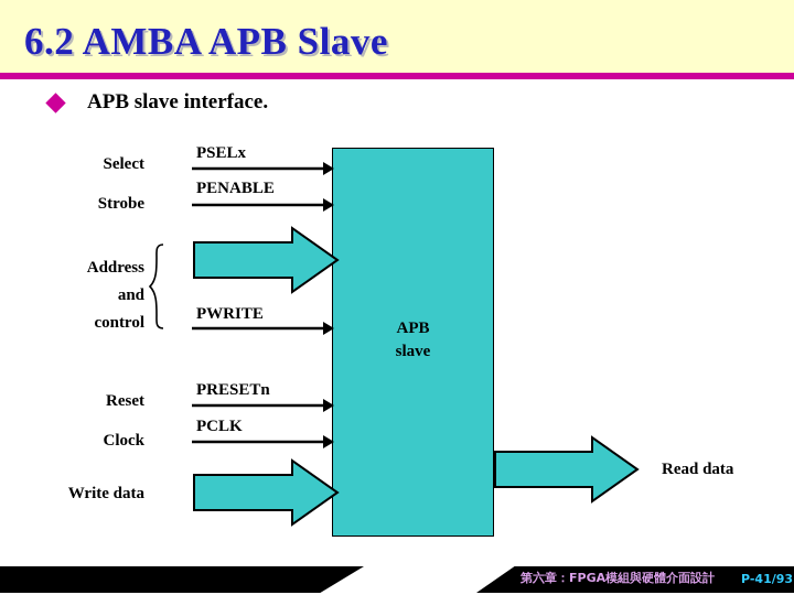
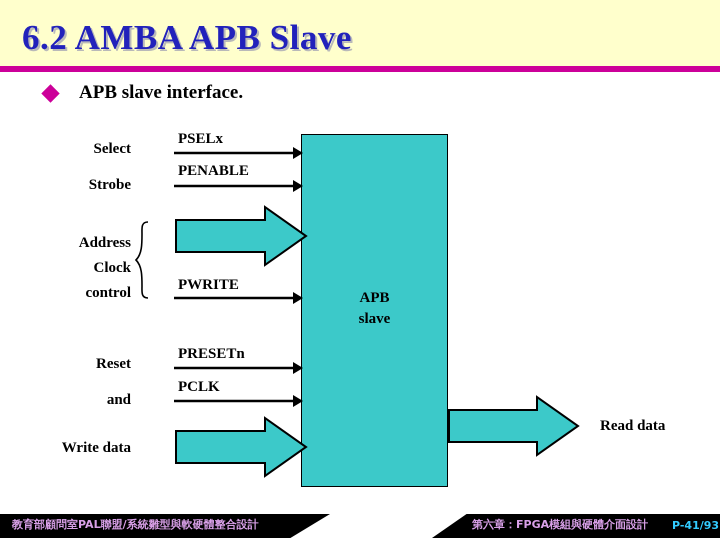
  6.2 AMBA APB Slave
  APB slave interface.
  APB
  slave
  Select
  Strobe
  Address
- and
+ Clock
  control
  Reset
- Clock
+ and
  Write data
  Read data
  PSELx
  PENABLE
  PWRITE
  PRESETn
  PCLK
+ 教育部顧問室PAL聯盟/系統雛型與軟硬體整合設計
  第六章：FPGA模組與硬體介面設計
  P-41/93
